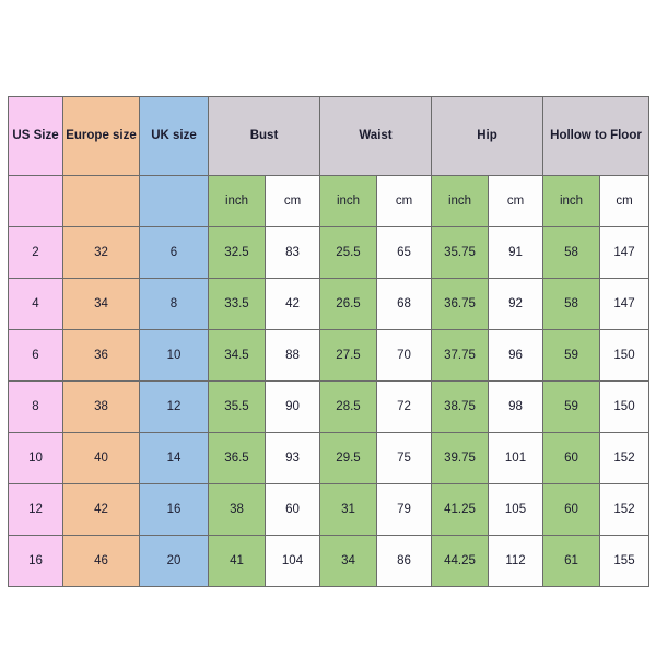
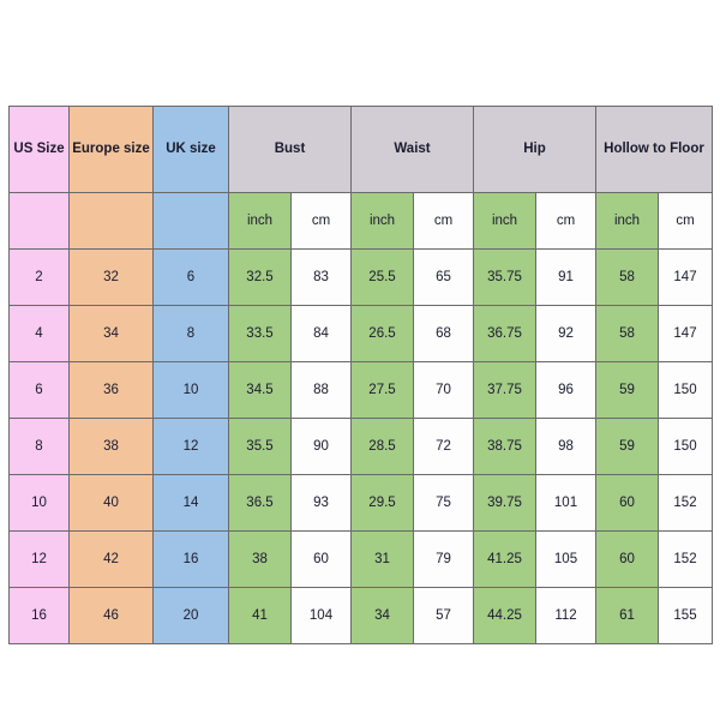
  US Size	Europe size	UK size	Bust	Waist	Hip	Hollow to Floor
  			inch	cm	inch	cm	inch	cm	inch	cm
  2	32	6	32.5	83	25.5	65	35.75	91	58	147
- 4	34	8	33.5	42	26.5	68	36.75	92	58	147
+ 4	34	8	33.5	84	26.5	68	36.75	92	58	147
  6	36	10	34.5	88	27.5	70	37.75	96	59	150
  8	38	12	35.5	90	28.5	72	38.75	98	59	150
  10	40	14	36.5	93	29.5	75	39.75	101	60	152
  12	42	16	38	60	31	79	41.25	105	60	152
- 16	46	20	41	104	34	86	44.25	112	61	155
+ 16	46	20	41	104	34	57	44.25	112	61	155
